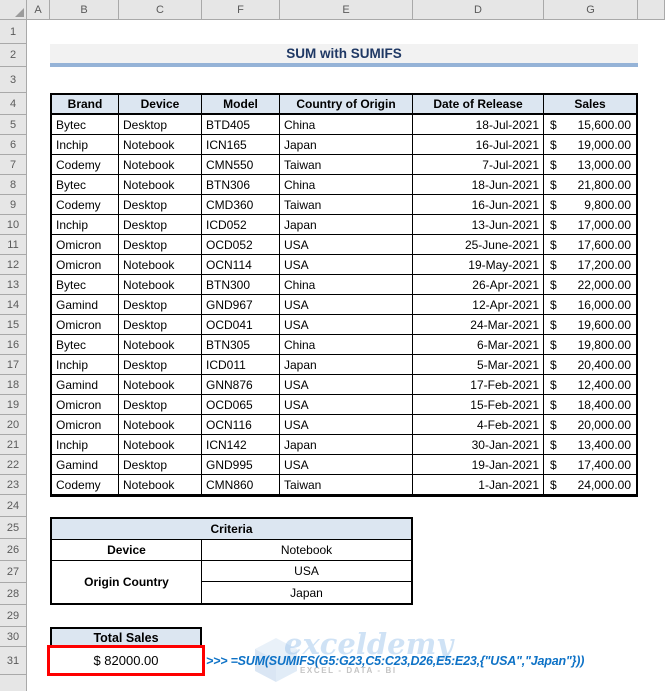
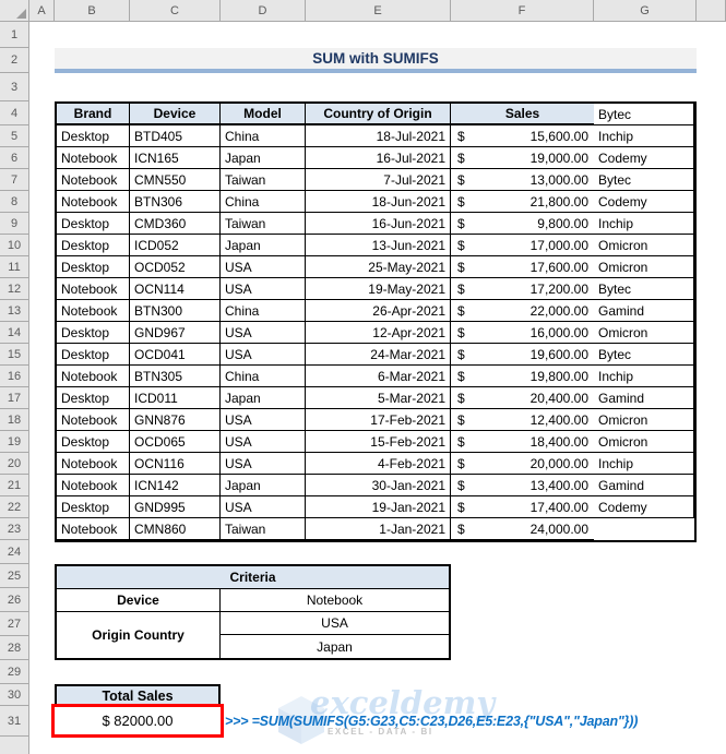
  A
  B
  C
- F
+ D
  E
- D
+ F
  G
  1
  2
  3
  4
  5
  6
  7
  8
  9
  10
  11
  12
  13
  14
  15
  16
  17
  18
  19
  20
  21
  22
  23
  24
  25
  26
  27
  28
  29
  30
  31
  SUM with SUMIFS
  Brand
  Device
  Model
  Country of Origin
- Date of Release
  Sales
  Bytec
  Desktop
  BTD405
  China
  18-Jul-2021
  $
  15,600.00
  Inchip
  Notebook
  ICN165
  Japan
  16-Jul-2021
  $
  19,000.00
  Codemy
  Notebook
  CMN550
  Taiwan
  7-Jul-2021
  $
  13,000.00
  Bytec
  Notebook
  BTN306
  China
  18-Jun-2021
  $
  21,800.00
  Codemy
  Desktop
  CMD360
  Taiwan
  16-Jun-2021
  $
  9,800.00
  Inchip
  Desktop
  ICD052
  Japan
  13-Jun-2021
  $
  17,000.00
  Omicron
  Desktop
  OCD052
  USA
- 25-June-2021
+ 25-May-2021
  $
  17,600.00
  Omicron
  Notebook
  OCN114
  USA
  19-May-2021
  $
  17,200.00
  Bytec
  Notebook
  BTN300
  China
  26-Apr-2021
  $
  22,000.00
  Gamind
  Desktop
  GND967
  USA
  12-Apr-2021
  $
  16,000.00
  Omicron
  Desktop
  OCD041
  USA
  24-Mar-2021
  $
  19,600.00
  Bytec
  Notebook
  BTN305
  China
  6-Mar-2021
  $
  19,800.00
  Inchip
  Desktop
  ICD011
  Japan
  5-Mar-2021
  $
  20,400.00
  Gamind
  Notebook
  GNN876
  USA
  17-Feb-2021
  $
  12,400.00
  Omicron
  Desktop
  OCD065
  USA
  15-Feb-2021
  $
  18,400.00
  Omicron
  Notebook
  OCN116
  USA
  4-Feb-2021
  $
  20,000.00
  Inchip
  Notebook
  ICN142
  Japan
  30-Jan-2021
  $
  13,400.00
  Gamind
  Desktop
  GND995
  USA
  19-Jan-2021
  $
  17,400.00
  Codemy
  Notebook
  CMN860
  Taiwan
  1-Jan-2021
  $
  24,000.00
  Criteria
  Device
  Notebook
  Origin Country
  USA
  Japan
  Total Sales
  $ 82000.00
  exceldemy
  EXCEL - DATA - BI
  >>> =SUM(SUMIFS(G5:G23,C5:C23,D26,E5:E23,{"USA","Japan"}))
